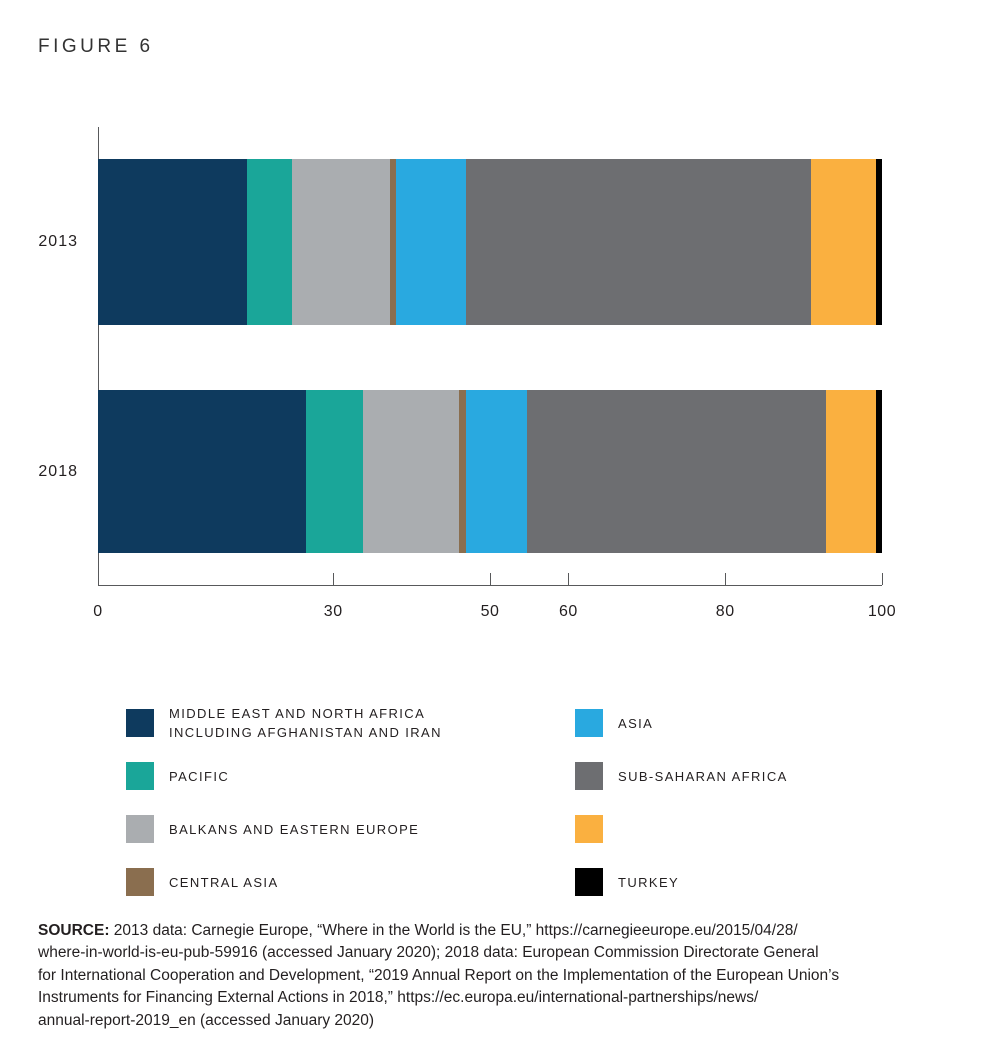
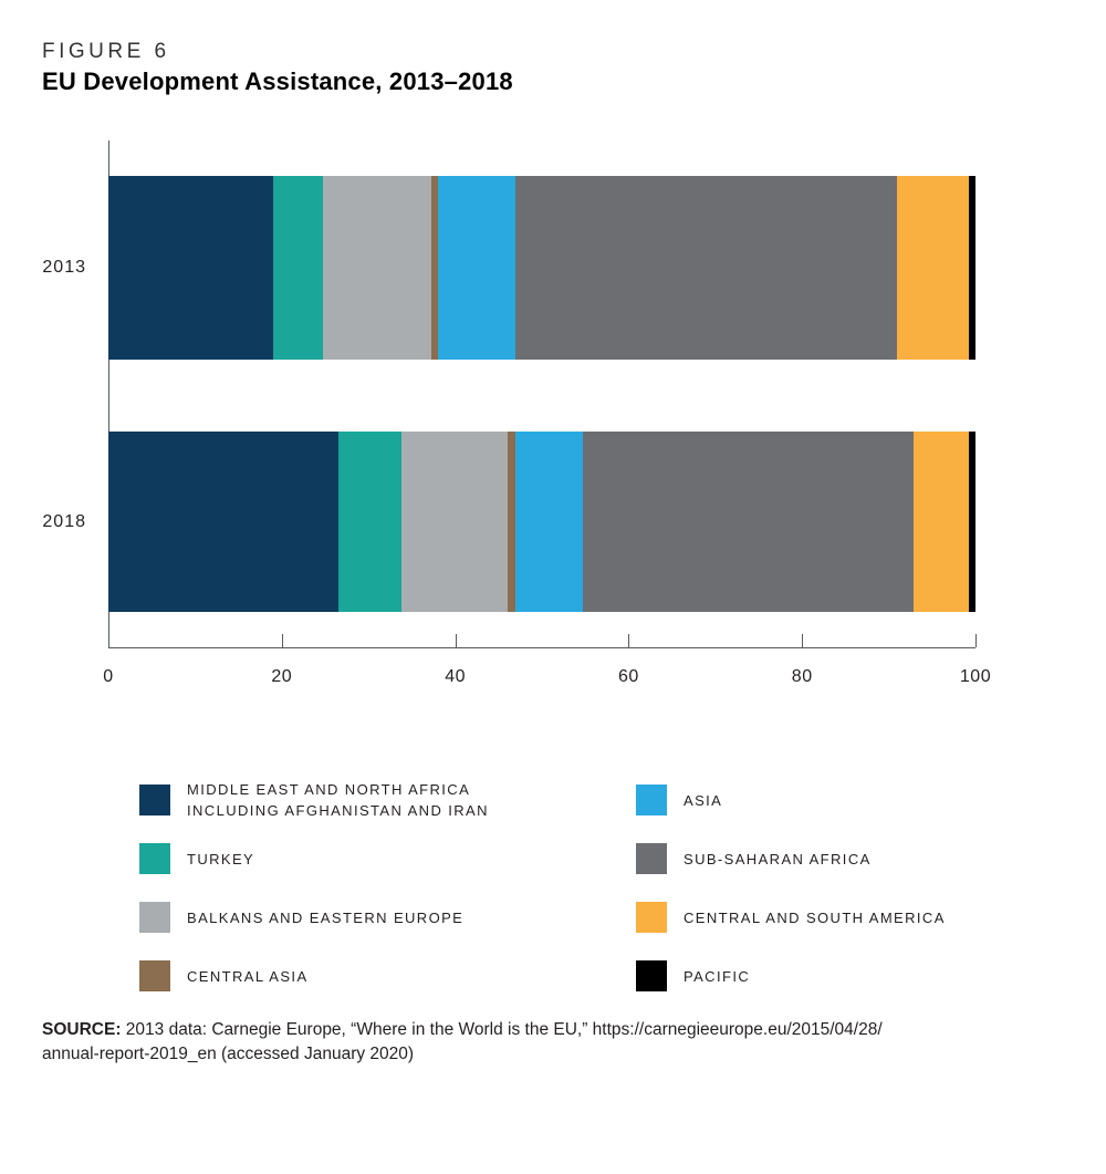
  FIGURE 6
+ EU Development Assistance, 2013–2018
  2013
  2018
  0
- 30
+ 20
- 50
+ 40
  60
  80
  100
  MIDDLE EAST AND NORTH AFRICA
  INCLUDING AFGHANISTAN AND IRAN
- PACIFIC
+ TURKEY
  BALKANS AND EASTERN EUROPE
  CENTRAL ASIA
  ASIA
  SUB-SAHARAN AFRICA
+ CENTRAL AND SOUTH AMERICA
- TURKEY
+ PACIFIC
  SOURCE: 2013 data: Carnegie Europe, “Where in the World is the EU,” https://carnegieeurope.eu/2015/04/28/
- where-in-world-is-eu-pub-59916 (accessed January 2020); 2018 data: European Commission Directorate General
- for International Cooperation and Development, “2019 Annual Report on the Implementation of the European Union’s
- Instruments for Financing External Actions in 2018,” https://ec.europa.eu/international-partnerships/news/
  annual-report-2019_en (accessed January 2020)
